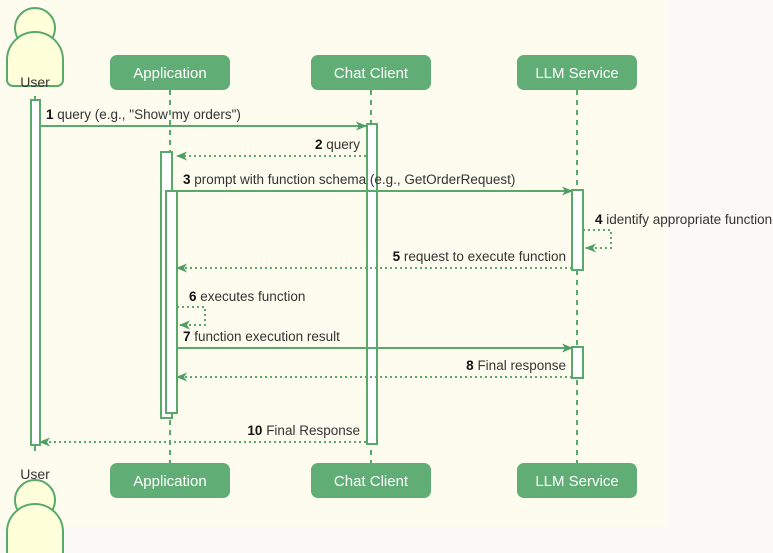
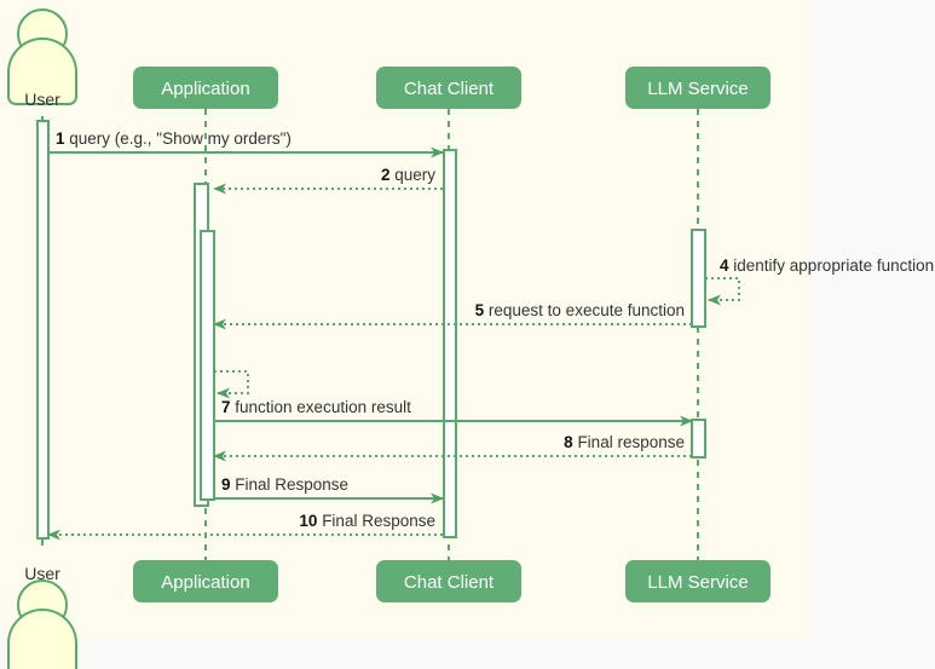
  1 query (e.g., "Show my orders")
  2 query
- 3 prompt with function schema (e.g., GetOrderRequest)
  4 identify appropriate function
  5 request to execute function
- 6 executes function
  7 function execution result
  8 Final response
+ 9 Final Response
  10 Final Response
  User
  User
  Application
  Application
  Chat Client
  Chat Client
  LLM Service
  LLM Service
